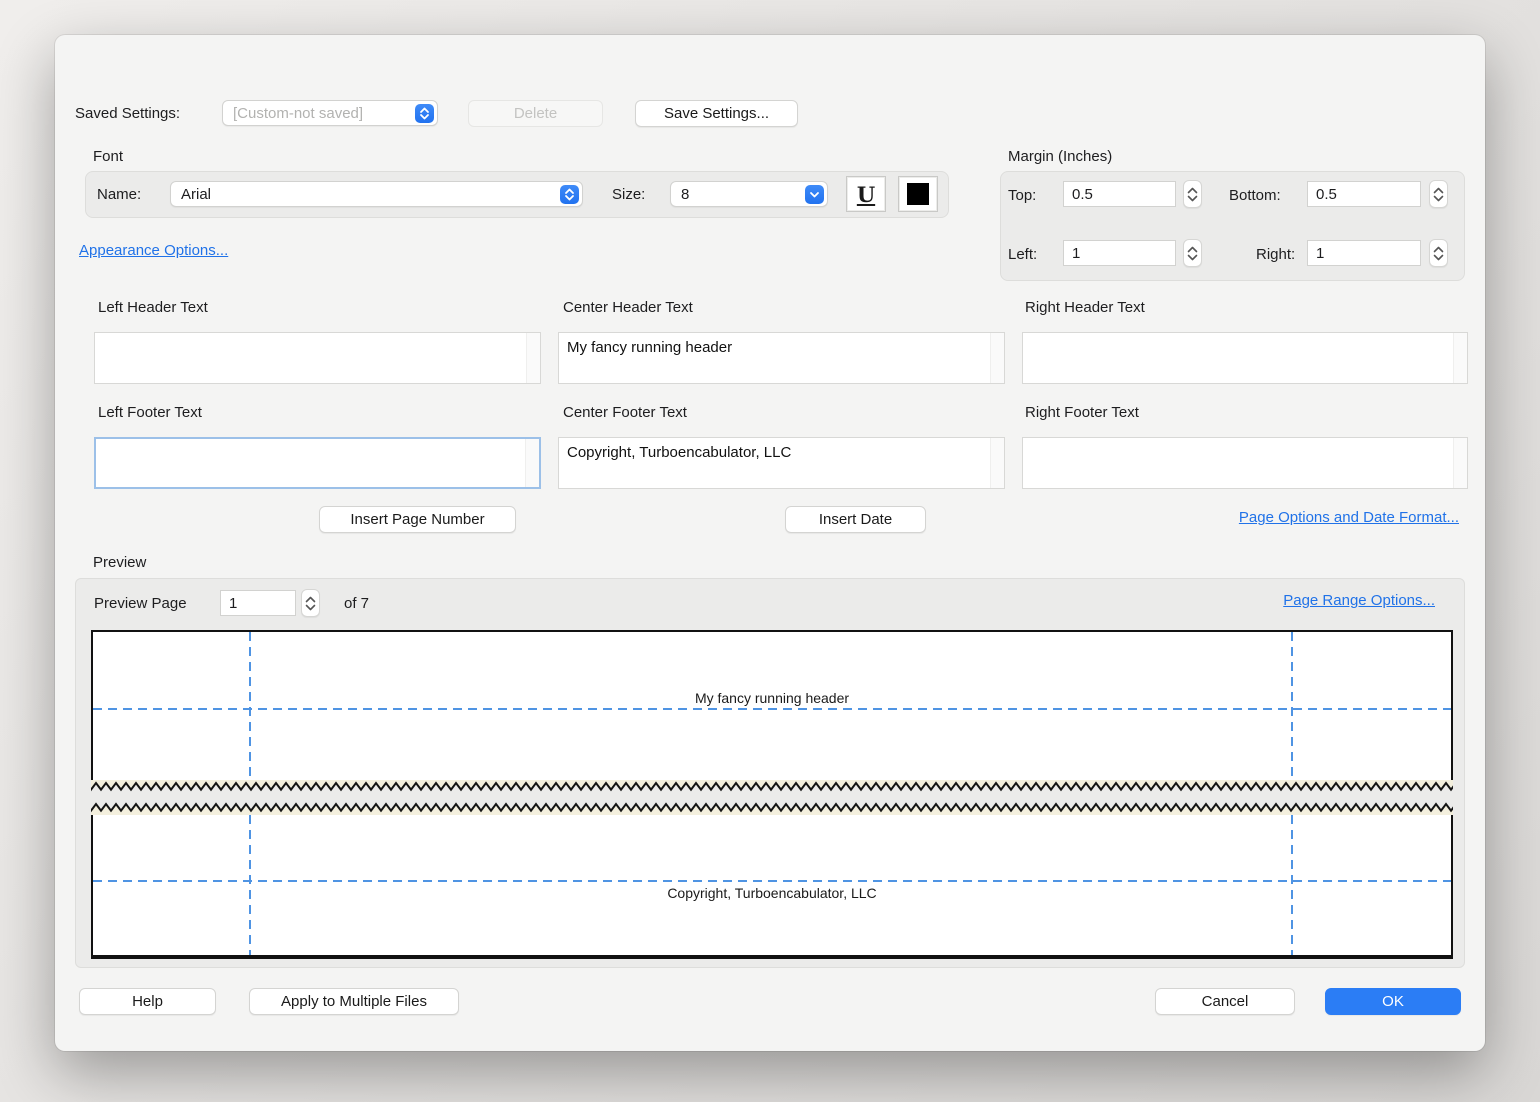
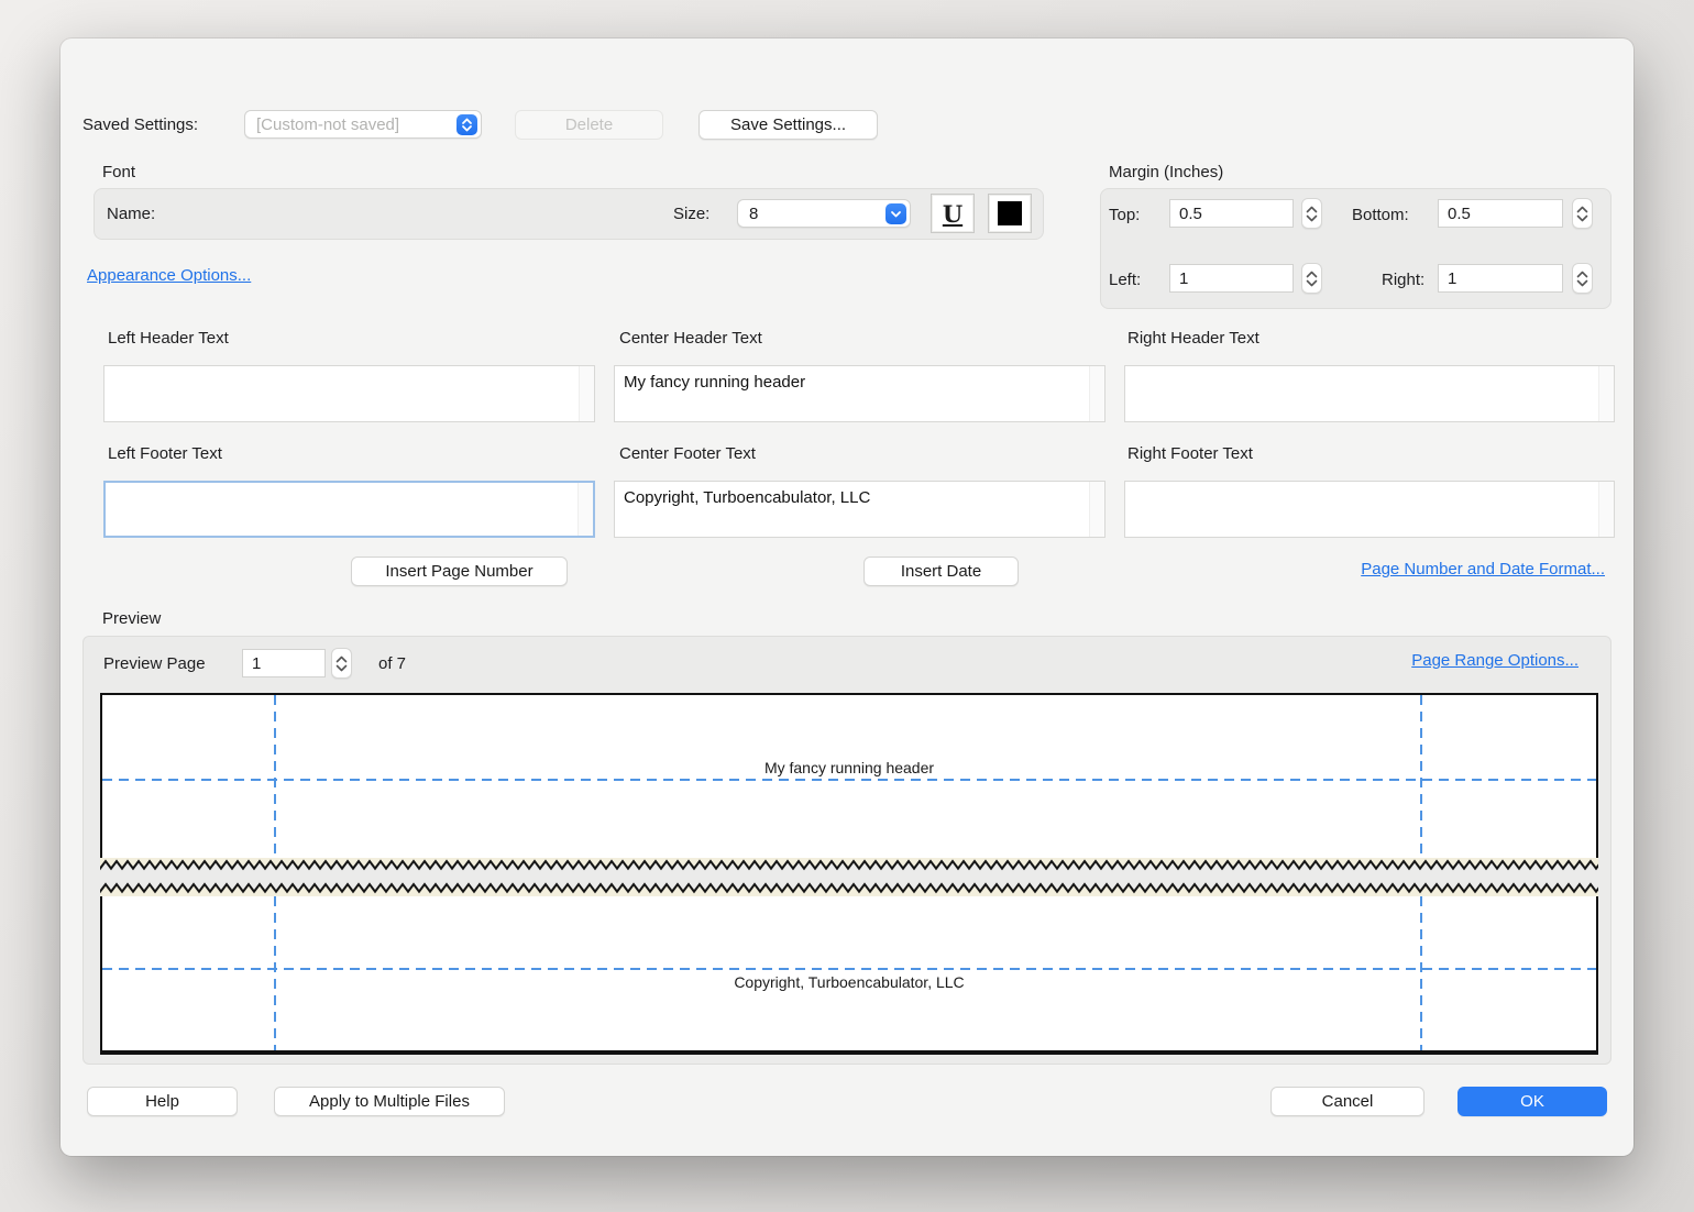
  Saved Settings:
  [Custom-not saved]
  Delete
  Save Settings...
  Font
  Name:
- Arial
  Size:
  8
  U
  Appearance Options...
  Margin (Inches)
  Top:
  0.5
  Bottom:
  0.5
  Left:
  1
  Right:
  1
  Left Header Text
  Center Header Text
  Right Header Text
  My fancy running header
  Left Footer Text
  Center Footer Text
  Right Footer Text
  Copyright, Turboencabulator, LLC
  Insert Page Number
  Insert Date
- Page Options and Date Format...
+ Page Number and Date Format...
  Preview
  Preview Page
  1
  of 7
  Page Range Options...
  My fancy running header
  Copyright, Turboencabulator, LLC
  Help
  Apply to Multiple Files
  Cancel
  OK
